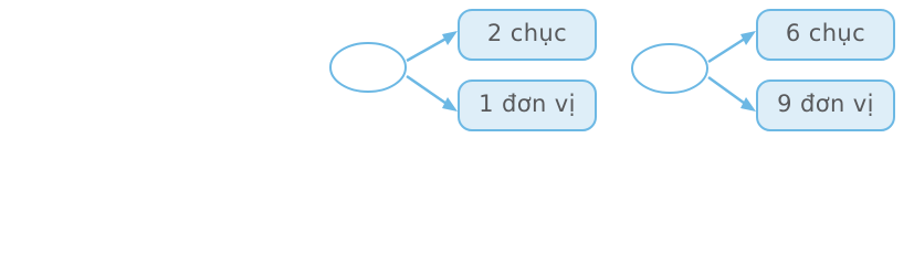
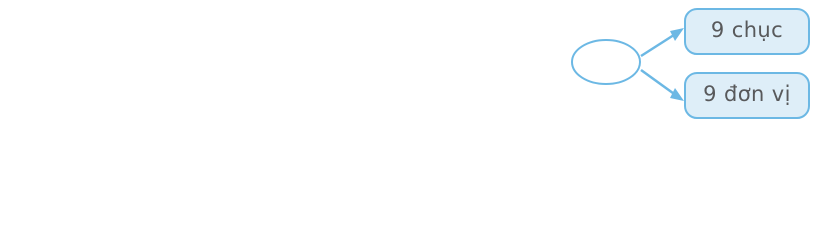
- 2 chục
- 1 đơn vị
- 6 chục
+ 9 chục
  9 đơn vị
